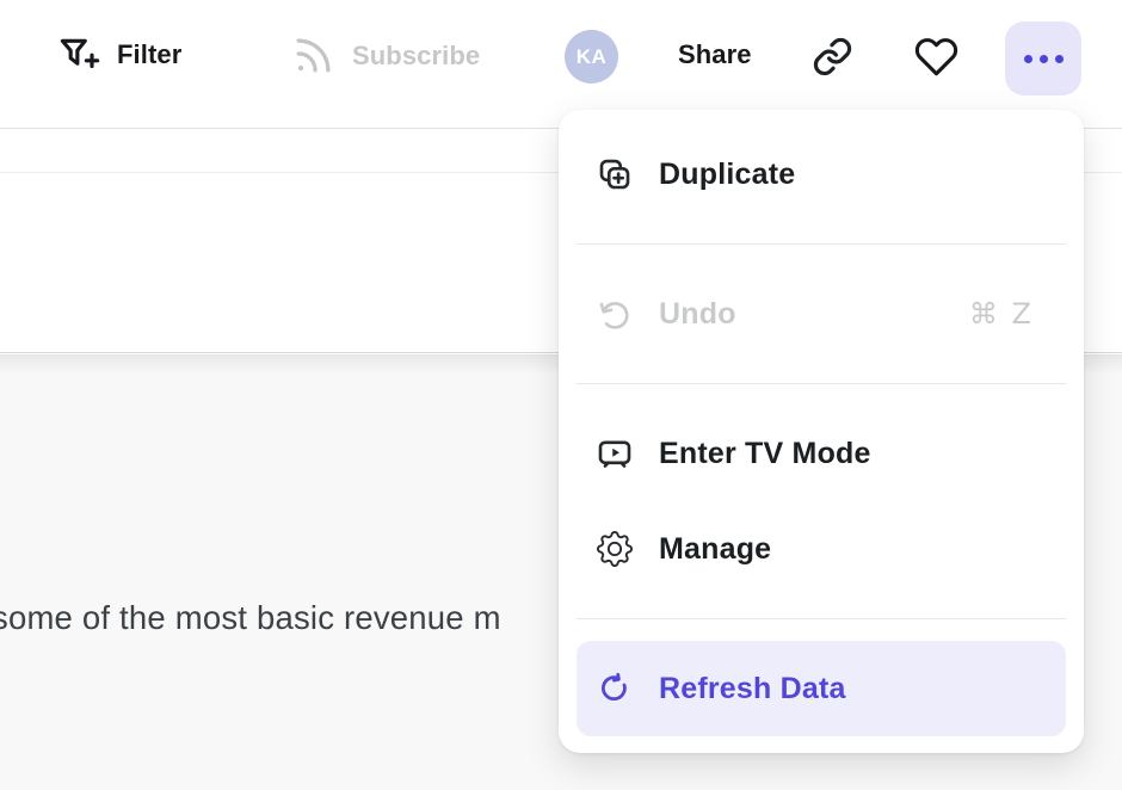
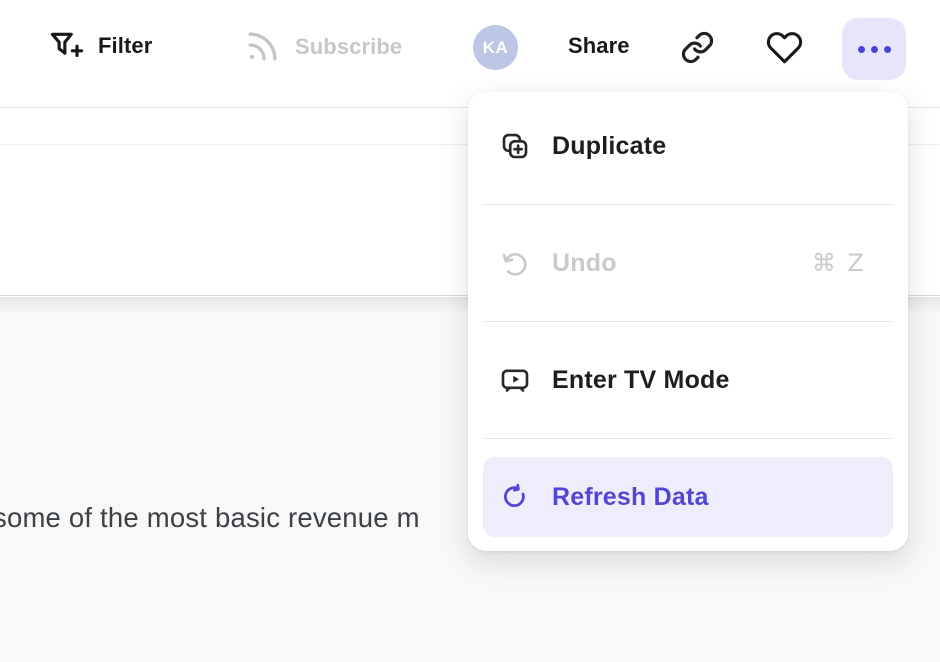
  ome of the most basic revenue m
  Filter
  Subscribe
  KA
  Share
  Duplicate
  Undo
  ⌘ Z
  Enter TV Mode
- Manage
  Refresh Data
